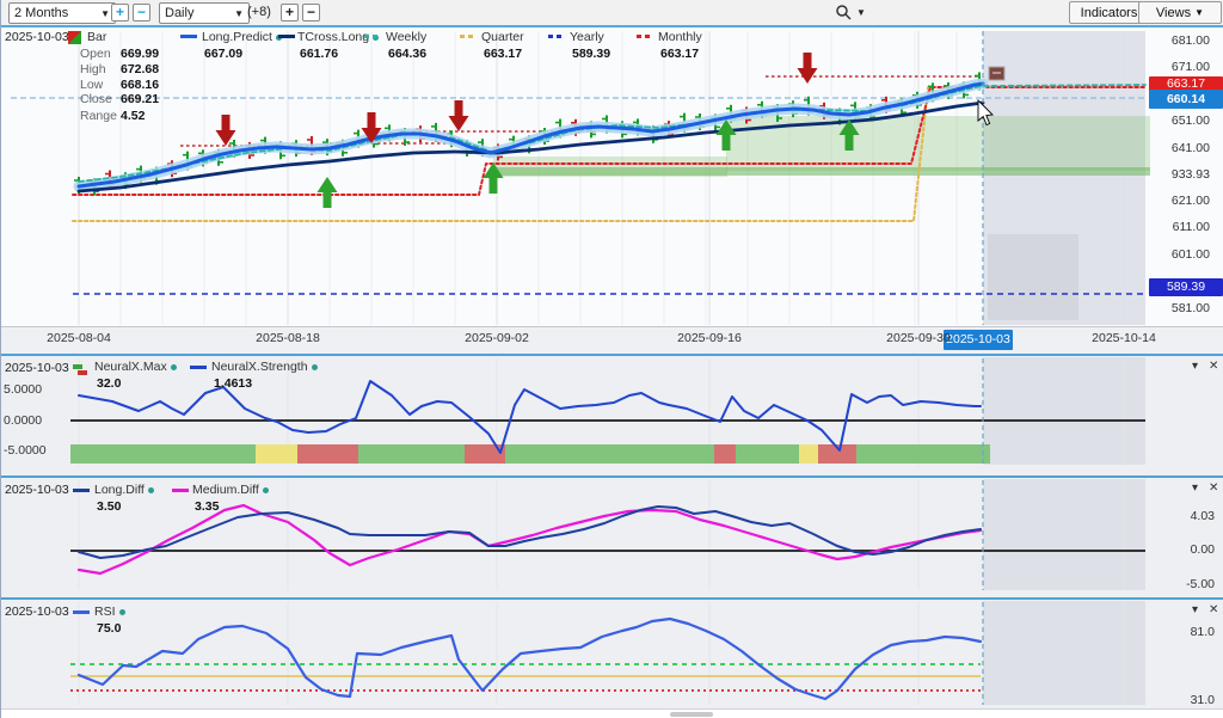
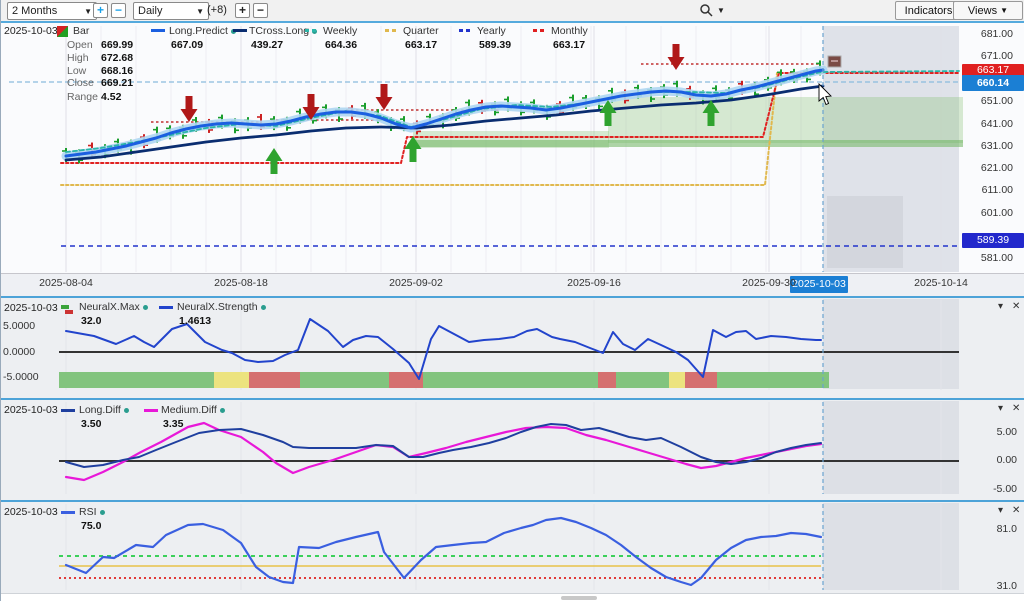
  2025-10-03
  Bar
  Open
  669.99
  High
  672.68
  Low
  668.16
  Close
  669.21
  Range
  4.52
  Long.Predict
  667.09
  TCross.Lon
- 661.76
+ 439.27
  Weekly
  664.36
  Quarter
  663.17
  Yearly
  589.39
  Monthly
  663.17
  663.17
  660.14
  589.39
  2025-10-03
  2025-10-03
  NeuralX.Max
  32.0
  NeuralX.Strength
  1.4613
  ▾
  ✕
  2025-10-03
  Long.Diff
  3.50
  Medium.Diff
  3.35
  ▾
  ✕
  2025-10-03
  RSI
  75.0
  ▾
  ✕
  681.00
  671.00
  651.00
  641.00
- 933.93
+ 631.00
  621.00
  611.00
  601.00
  581.00
  2025-08-04
  2025-08-18
  2025-09-02
  2025-09-16
  2025-09-30
  2025-10-14
  5.0000
  0.0000
  -5.0000
- 4.03
+ 5.00
  0.00
  -5.00
  81.0
  31.0
  2 Months
  ▼
  +
  −
  Daily
  ▼
  (+8)
  +
  −
  ▼
  Indicators
  Views
  ▼
